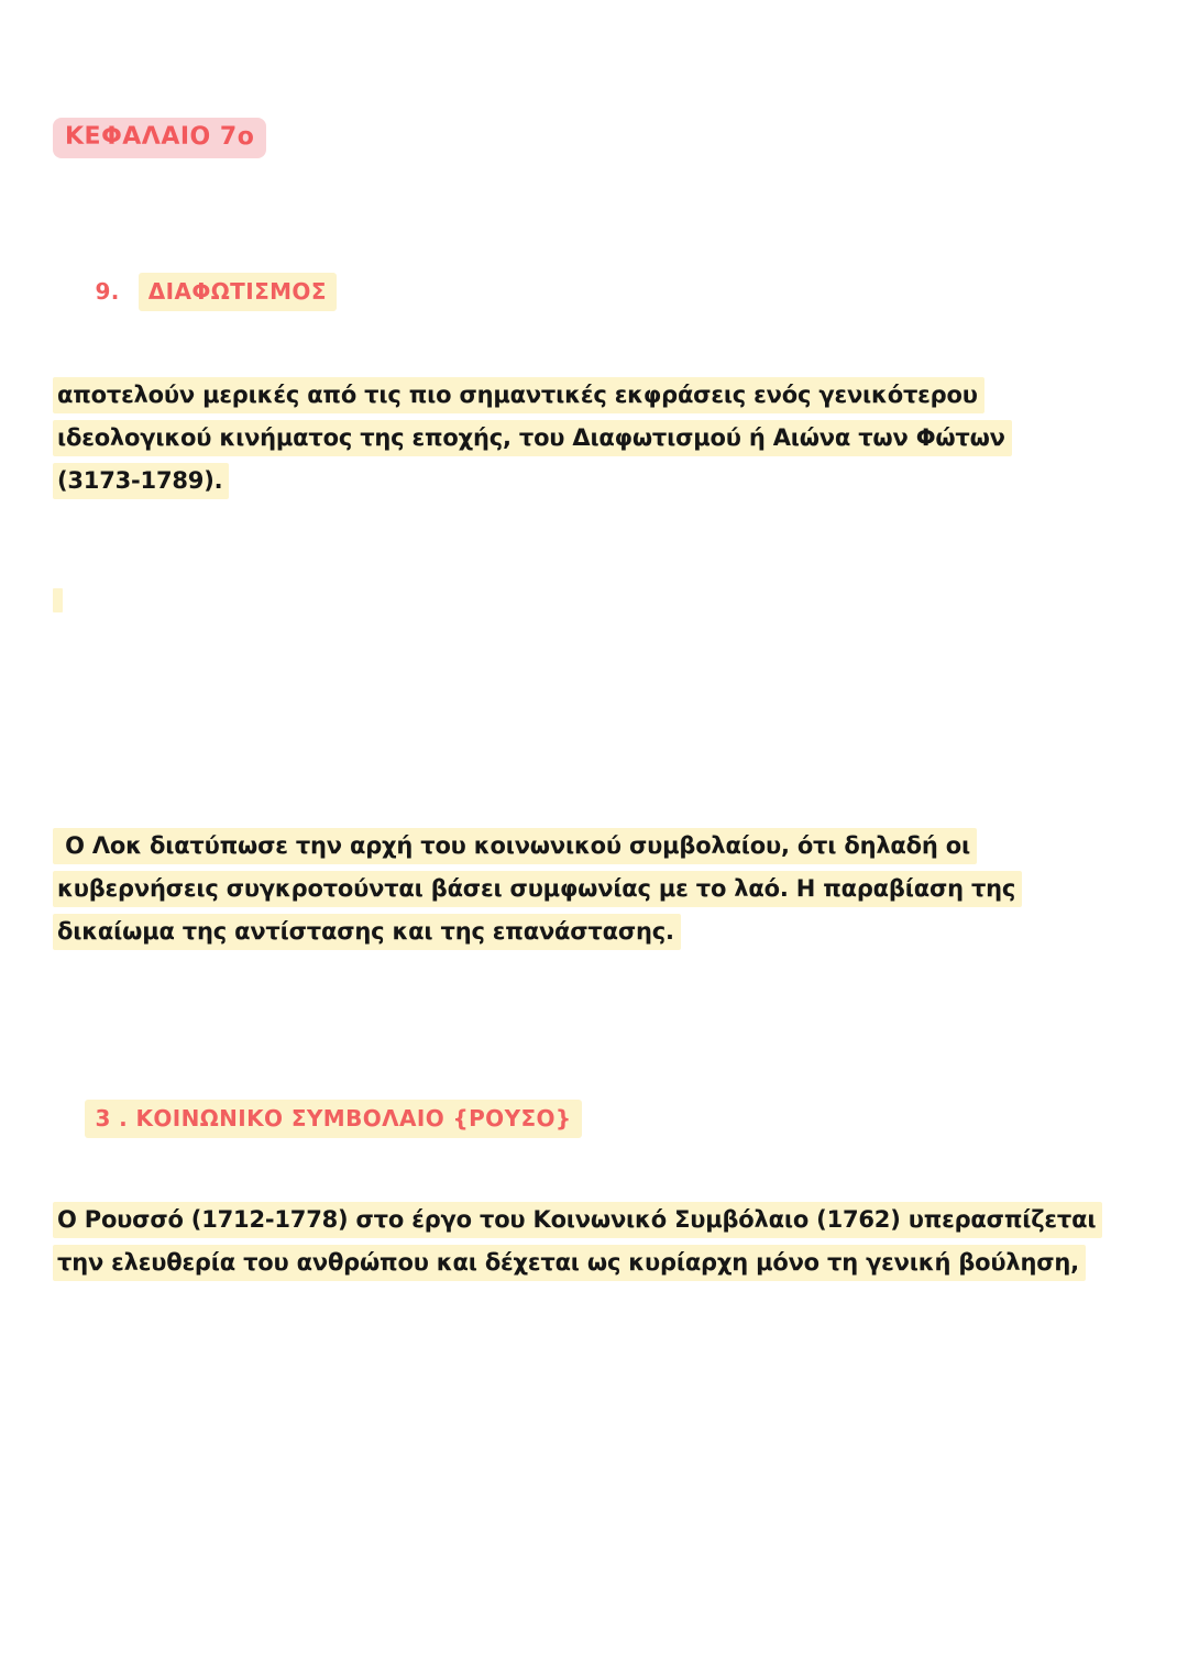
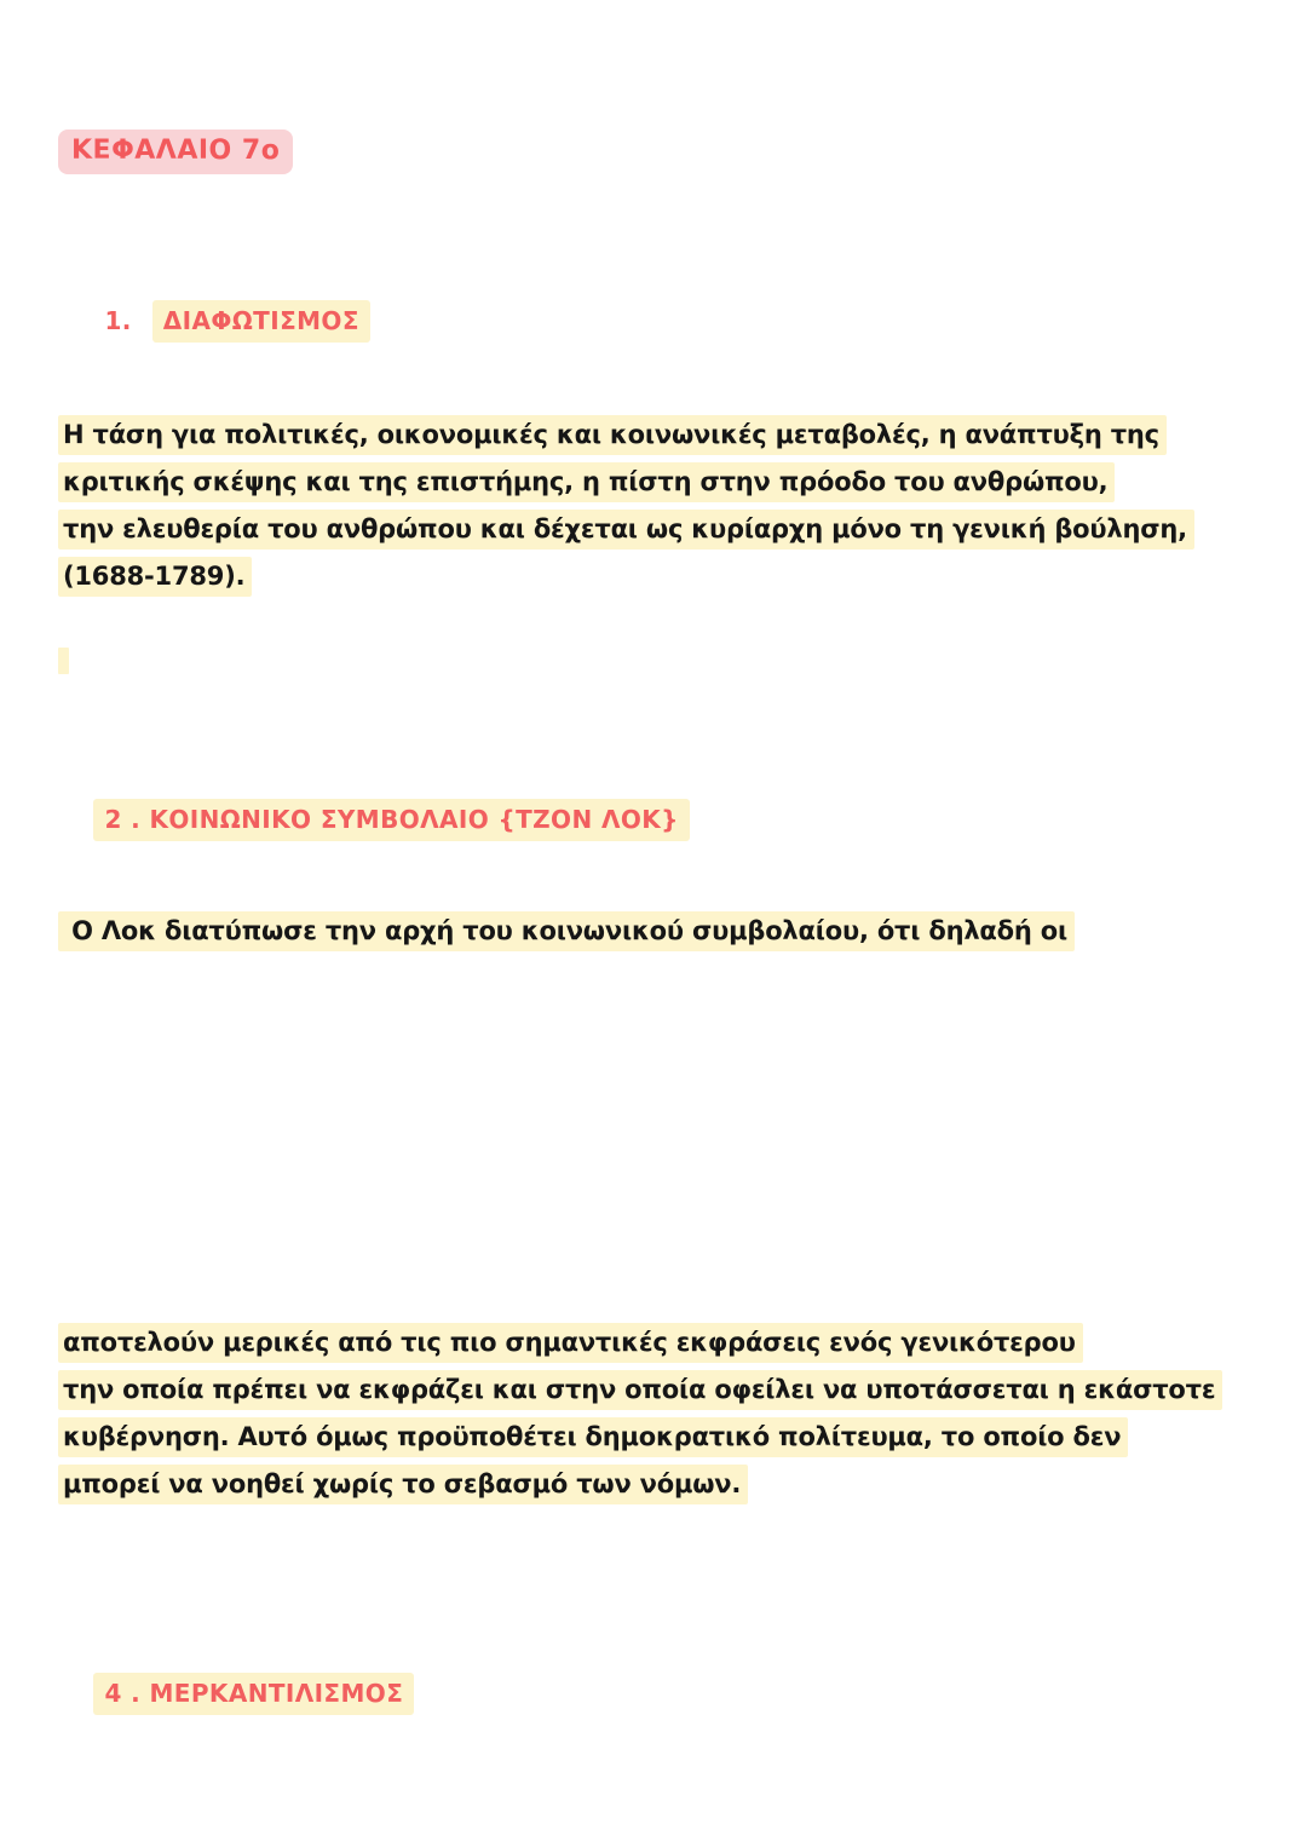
  ΚΕΦΑΛΑΙΟ 7ο
- 9. ΔΙΑΦΩΤΙΣΜΟΣ
+ 1. ΔΙΑΦΩΤΙΣΜΟΣ
+ Η τάση για πολιτικές, οικονομικές και κοινωνικές μεταβολές, η ανάπτυξη της
+ κριτικής σκέψης και της επιστήμης, η πίστη στην πρόοδο του ανθρώπου,
- αποτελούν μερικές από τις πιο σημαντικές εκφράσεις ενός γενικότερου
+ την ελευθερία του ανθρώπου και δέχεται ως κυρίαρχη μόνο τη γενική βούληση,
- ιδεολογικού κινήματος της εποχής, του Διαφωτισμού ή Αιώνα των Φώτων
- (3173-1789).
+ (1688-1789).
+ 2 . ΚΟΙΝΩΝΙΚΟ ΣΥΜΒΟΛΑΙΟ {ΤΖΟΝ ΛΟΚ}
  Ο Λοκ διατύπωσε την αρχή του κοινωνικού συμβολαίου, ότι δηλαδή οι
- κυβερνήσεις συγκροτούνται βάσει συμφωνίας με το λαό. Η παραβίαση της
- δικαίωμα της αντίστασης και της επανάστασης.
- 3 . ΚΟΙΝΩΝΙΚΟ ΣΥΜΒΟΛΑΙΟ {ΡΟΥΣΟ}
- Ο Ρουσσό (1712-1778) στο έργο του Κοινωνικό Συμβόλαιο (1762) υπερασπίζεται
- την ελευθερία του ανθρώπου και δέχεται ως κυρίαρχη μόνο τη γενική βούληση,
+ αποτελούν μερικές από τις πιο σημαντικές εκφράσεις ενός γενικότερου
+ την οποία πρέπει να εκφράζει και στην οποία οφείλει να υποτάσσεται η εκάστοτε
+ κυβέρνηση. Αυτό όμως προϋποθέτει δημοκρατικό πολίτευμα, το οποίο δεν
+ μπορεί να νοηθεί χωρίς το σεβασμό των νόμων.
+ 4 . ΜΕΡΚΑΝΤΙΛΙΣΜΟΣ
